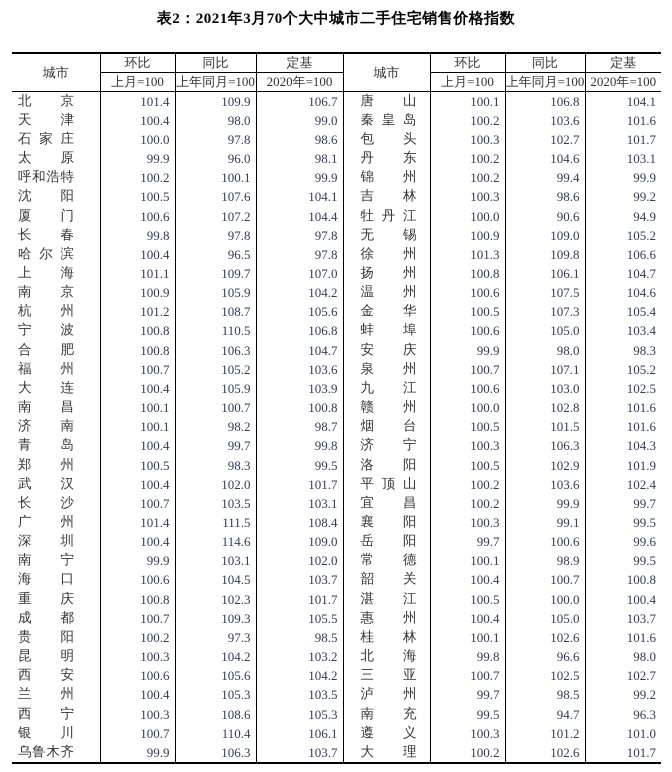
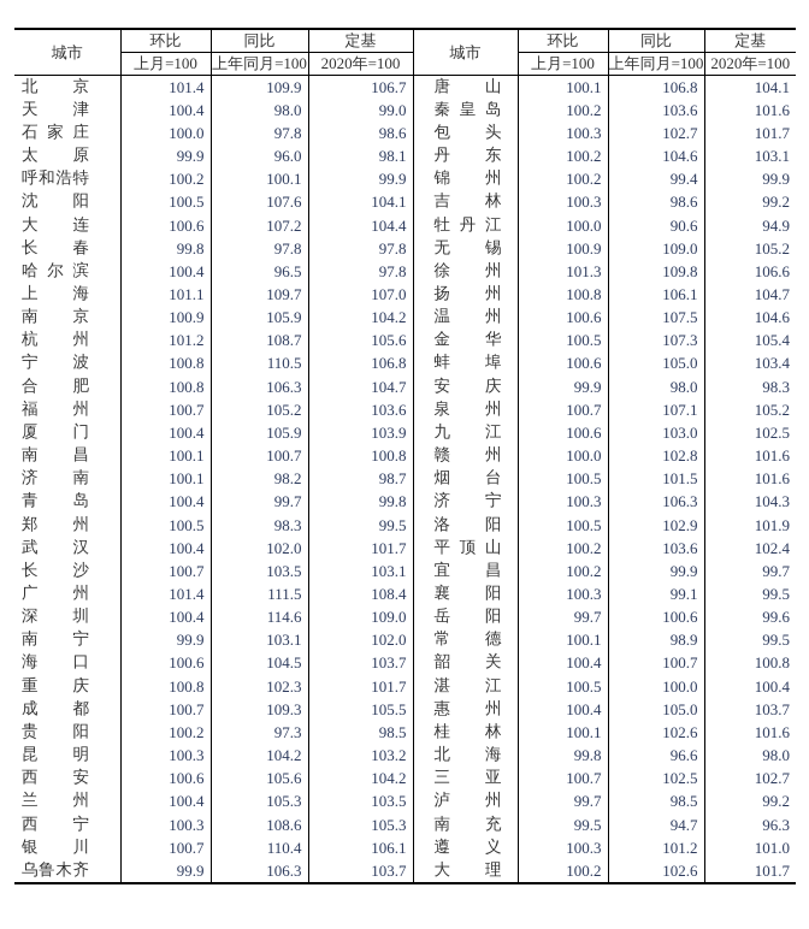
- 表2：2021年3月70个大中城市二手住宅销售价格指数
  城市	环比	同比	定基	城市	环比	同比	定基
  上月=100	上年同月=100	2020年=100	上月=100	上年同月=100	2020年=100
  北京	101.4	109.9	106.7	唐山	100.1	106.8	104.1
  天津	100.4	98.0	99.0	秦皇岛	100.2	103.6	101.6
  石家庄	100.0	97.8	98.6	包头	100.3	102.7	101.7
  太原	99.9	96.0	98.1	丹东	100.2	104.6	103.1
  呼和浩特	100.2	100.1	99.9	锦州	100.2	99.4	99.9
  沈阳	100.5	107.6	104.1	吉林	100.3	98.6	99.2
- 厦门	100.6	107.2	104.4	牡丹江	100.0	90.6	94.9
+ 大连	100.6	107.2	104.4	牡丹江	100.0	90.6	94.9
  长春	99.8	97.8	97.8	无锡	100.9	109.0	105.2
  哈尔滨	100.4	96.5	97.8	徐州	101.3	109.8	106.6
  上海	101.1	109.7	107.0	扬州	100.8	106.1	104.7
  南京	100.9	105.9	104.2	温州	100.6	107.5	104.6
  杭州	101.2	108.7	105.6	金华	100.5	107.3	105.4
  宁波	100.8	110.5	106.8	蚌埠	100.6	105.0	103.4
  合肥	100.8	106.3	104.7	安庆	99.9	98.0	98.3
  福州	100.7	105.2	103.6	泉州	100.7	107.1	105.2
- 大连	100.4	105.9	103.9	九江	100.6	103.0	102.5
+ 厦门	100.4	105.9	103.9	九江	100.6	103.0	102.5
  南昌	100.1	100.7	100.8	赣州	100.0	102.8	101.6
  济南	100.1	98.2	98.7	烟台	100.5	101.5	101.6
  青岛	100.4	99.7	99.8	济宁	100.3	106.3	104.3
  郑州	100.5	98.3	99.5	洛阳	100.5	102.9	101.9
  武汉	100.4	102.0	101.7	平顶山	100.2	103.6	102.4
  长沙	100.7	103.5	103.1	宜昌	100.2	99.9	99.7
  广州	101.4	111.5	108.4	襄阳	100.3	99.1	99.5
  深圳	100.4	114.6	109.0	岳阳	99.7	100.6	99.6
  南宁	99.9	103.1	102.0	常德	100.1	98.9	99.5
  海口	100.6	104.5	103.7	韶关	100.4	100.7	100.8
  重庆	100.8	102.3	101.7	湛江	100.5	100.0	100.4
  成都	100.7	109.3	105.5	惠州	100.4	105.0	103.7
  贵阳	100.2	97.3	98.5	桂林	100.1	102.6	101.6
  昆明	100.3	104.2	103.2	北海	99.8	96.6	98.0
  西安	100.6	105.6	104.2	三亚	100.7	102.5	102.7
  兰州	100.4	105.3	103.5	泸州	99.7	98.5	99.2
  西宁	100.3	108.6	105.3	南充	99.5	94.7	96.3
  银川	100.7	110.4	106.1	遵义	100.3	101.2	101.0
  乌鲁木齐	99.9	106.3	103.7	大理	100.2	102.6	101.7
